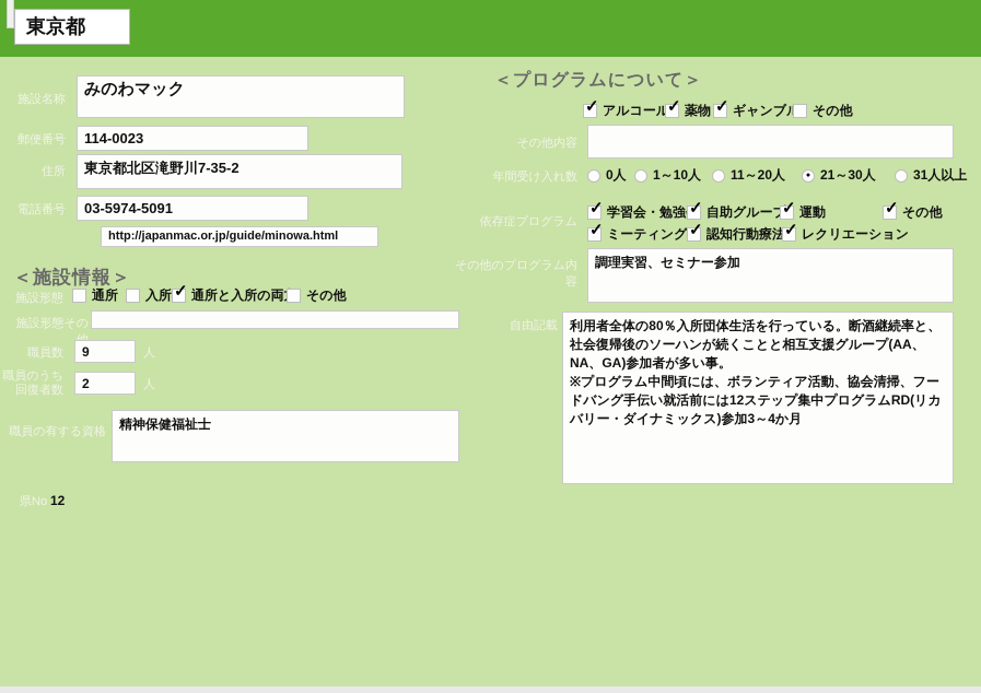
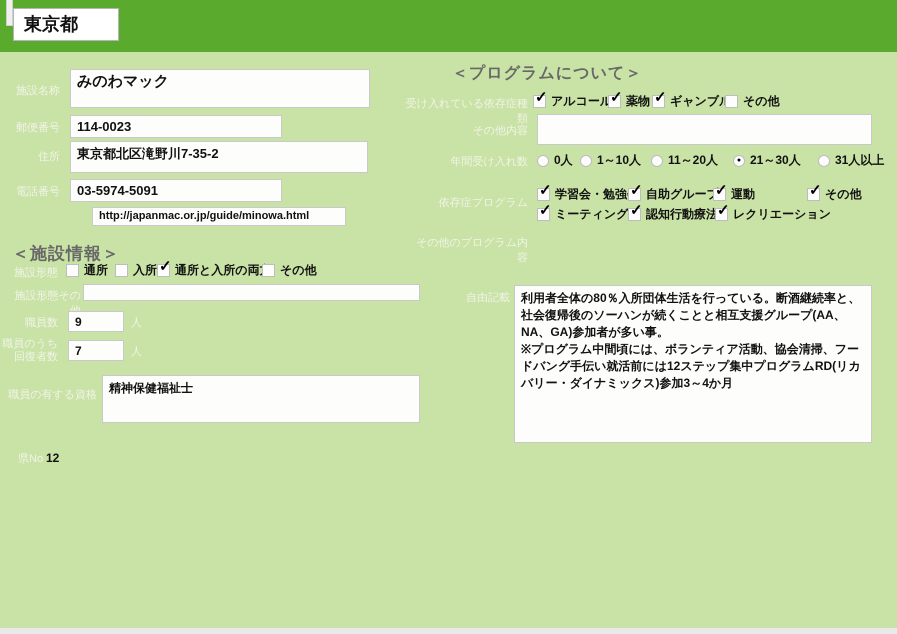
  東京都
  施設名称
  みのわマック
  郵便番号
  114-0023
  住所
  東京都北区滝野川7-35-2
  電話番号
  03-5974-5091
  http://japanmac.or.jp/guide/minowa.html
  ＜施設情報＞
  施設形態
  通所
  入所
  ✓
  通所と入所の両
  その他
  施設形態その
  職員数
  9
  人
  職員のうち
  回復者数
- 2
+ 7
  人
  職員の有する資格
  精神保健福祉士
  県No
  12
  ＜プログラムについて＞
+ 受け入れている依存症種類
  ✓
  アルコール
  ✓
  薬物
  ✓
  ギャンブ
  その他
  その他内容
  年間受け入れ数
  0人
  1～10人
  11～20人
  21～30人
  31人以上
  依存症プログラム
  ✓
  学習会・勉強
  ✓
  自助グルー
  ✓
  運動
  ✓
  その他
  ✓
  ミーティング
  ✓
  認知行動療法
  ✓
  レクリエーション
  その他のプログラム内容
- 調理実習、セミナー参加
  自由記載
  利用者全体の80％入所団体生活を行っている。断酒継続率と、社会復帰後のソーハンが続くことと相互支援グループ(AA、NA、GA)参加者が多い事。
  ※プログラム中間頃には、ボランティア活動、協会清掃、フードバング手伝い就活前には12ステップ集中プログラムRD(リカバリー・ダイナミックス)参加3～4か月
